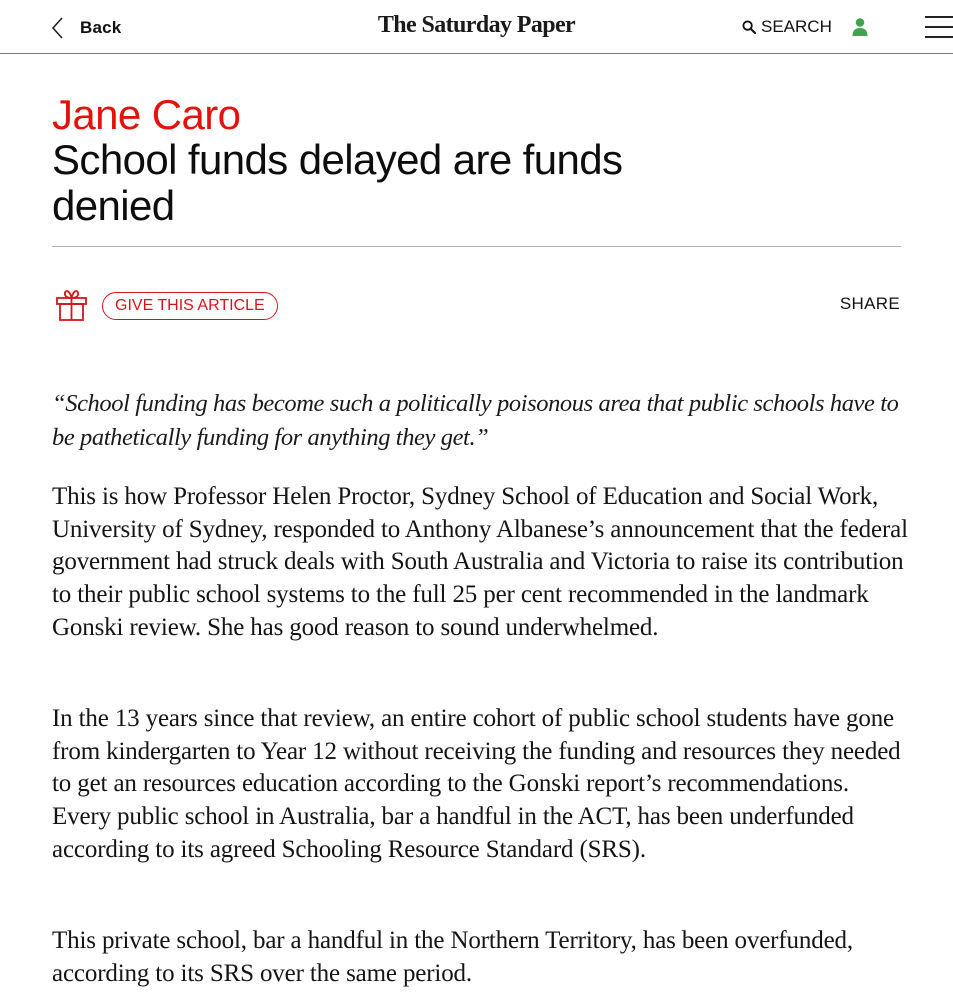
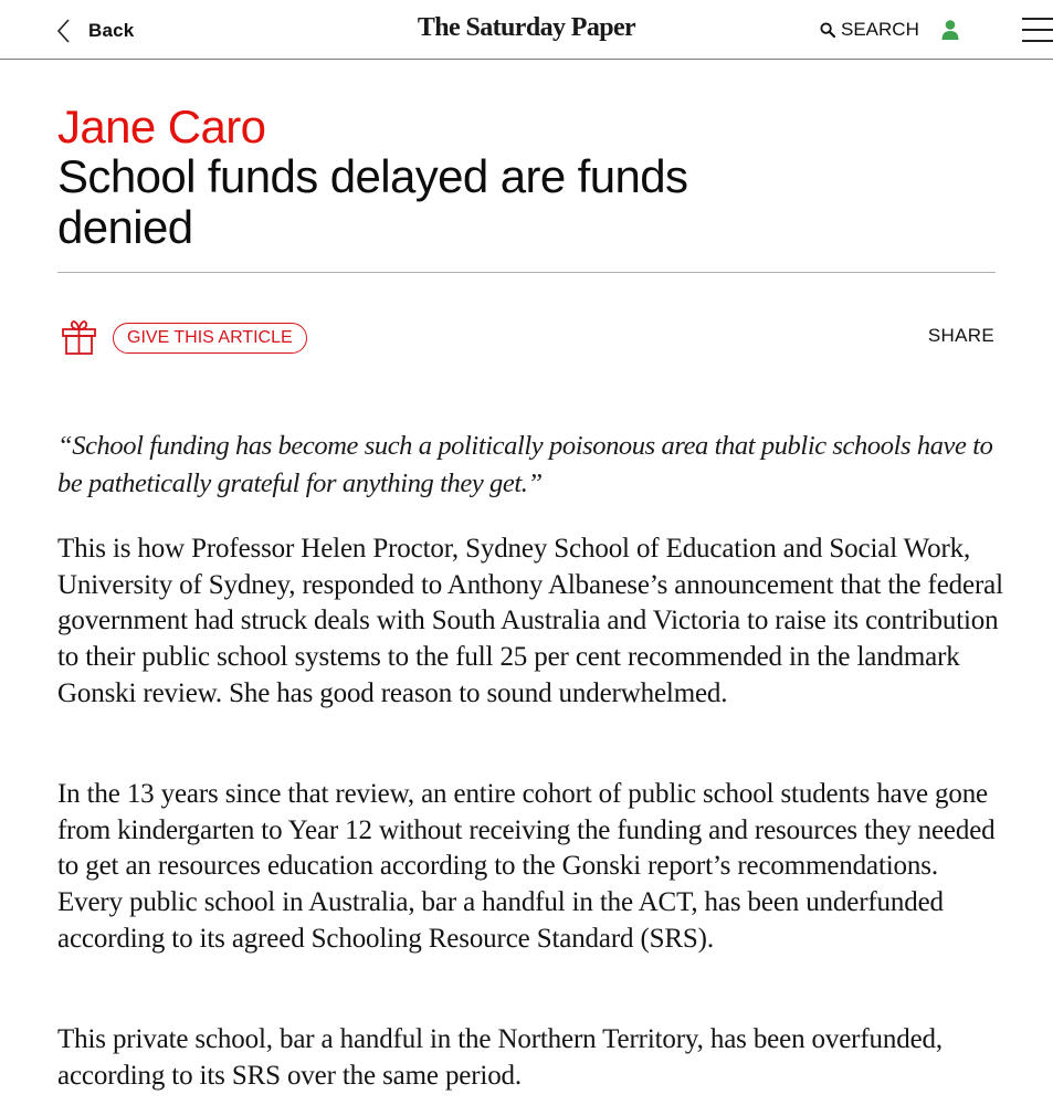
  Back
  The Saturday Paper
  SEARCH
  Jane Caro
  School funds delayed are funds denied
  GIVE THIS ARTICLE
  SHARE
- “School funding has become such a politically poisonous area that public schools have to be pathetically funding for anything they get.”
+ “School funding has become such a politically poisonous area that public schools have to be pathetically grateful for anything they get.”
  This is how Professor Helen Proctor, Sydney School of Education and Social Work, University of Sydney, responded to Anthony Albanese’s announcement that the federal government had struck deals with South Australia and Victoria to raise its contribution to their public school systems to the full 25 per cent recommended in the landmark Gonski review. She has good reason to sound underwhelmed.
  In the 13 years since that review, an entire cohort of public school students have gone from kindergarten to Year 12 without receiving the funding and resources they needed to get an resources education according to the Gonski report’s recommendations. Every public school in Australia, bar a handful in the ACT, has been underfunded according to its agreed Schooling Resource Standard (SRS).
  This private school, bar a handful in the Northern Territory, has been overfunded, according to its SRS over the same period.
